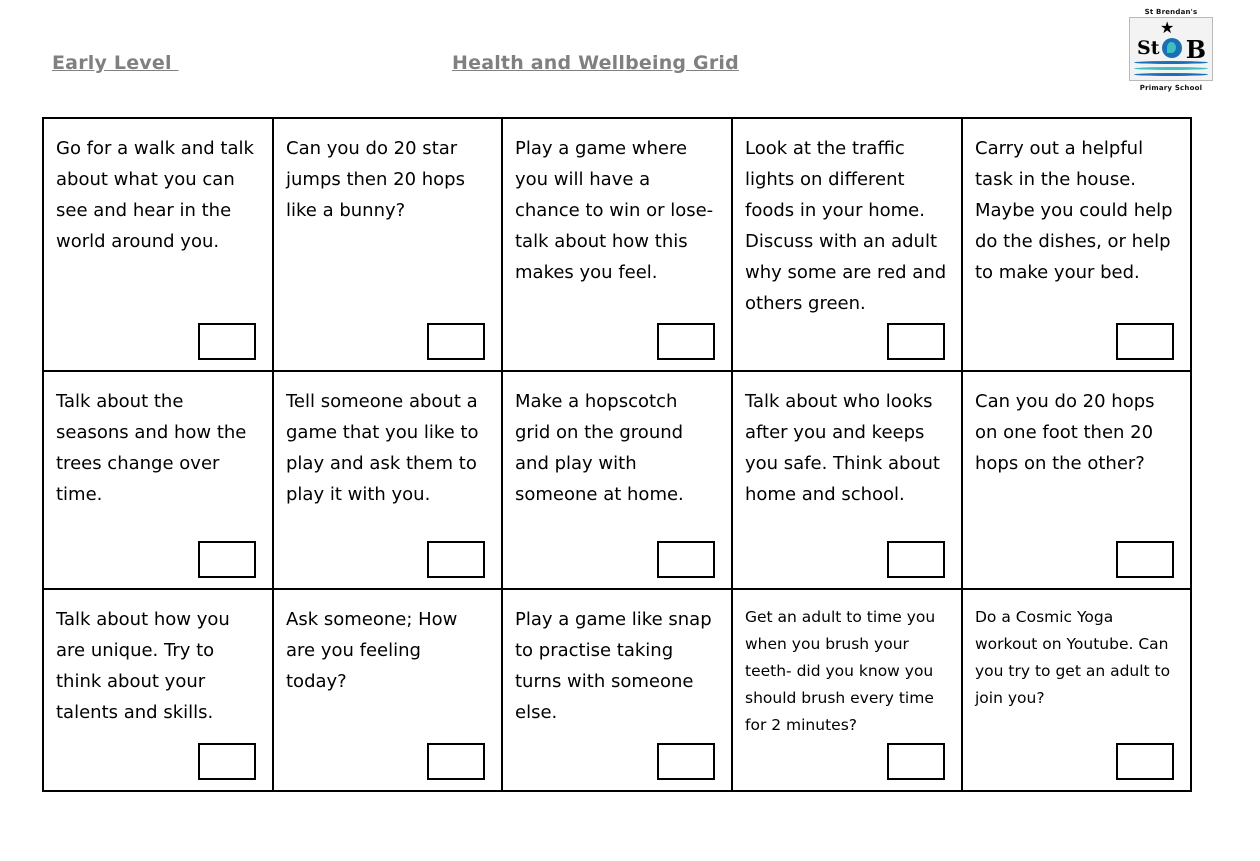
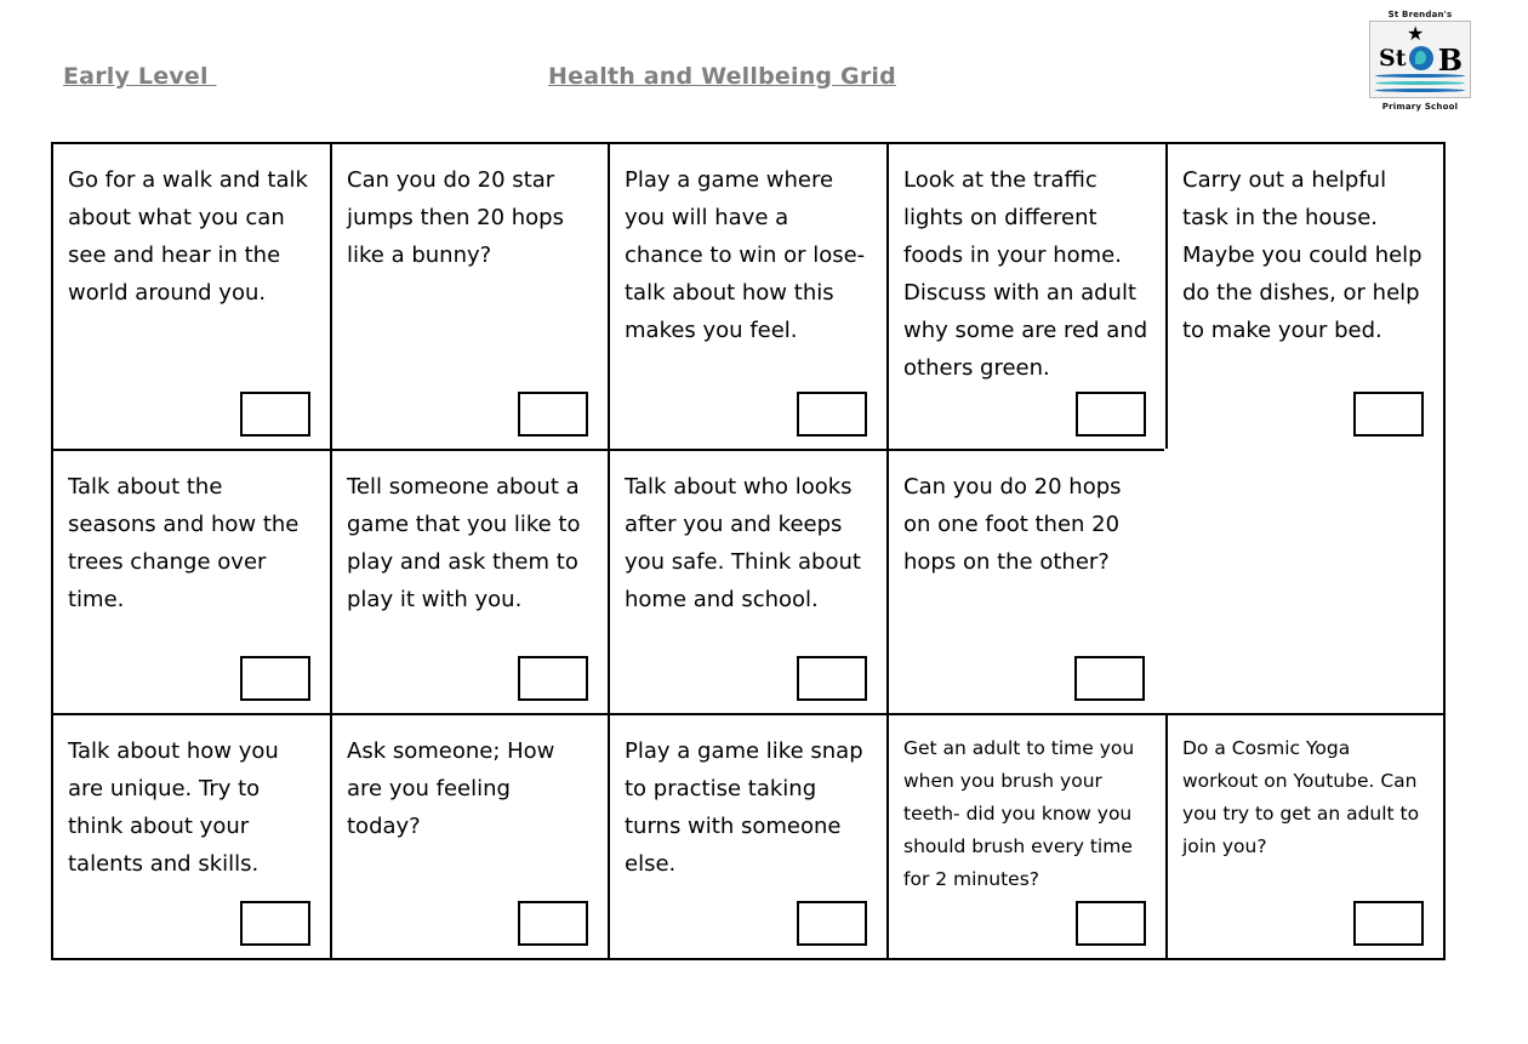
  Early Level
  Health and Wellbeing Grid
  St Brendan's
  ★
  St
  B
  Primary School
  Go for a walk and talk about what you can see and hear in the world around you.
  Can you do 20 star jumps then 20 hops like a bunny?
  Play a game where you will have a chance to win or lose- talk about how this makes you feel.
  Look at the traffic lights on different foods in your home. Discuss with an adult why some are red and others green.
  Carry out a helpful task in the house. Maybe you could help do the dishes, or help to make your bed.
  Talk about the seasons and how the trees change over time.
  Tell someone about a game that you like to play and ask them to play it with you.
- Make a hopscotch grid on the ground and play with someone at home.
  Talk about who looks after you and keeps you safe. Think about home and school.
  Can you do 20 hops on one foot then 20 hops on the other?
  Talk about how you are unique. Try to think about your talents and skills.
  Ask someone; How are you feeling today?
  Play a game like snap to practise taking turns with someone else.
  Get an adult to time you when you brush your teeth- did you know you should brush every time for 2 minutes?
  Do a Cosmic Yoga workout on Youtube. Can you try to get an adult to join you?
